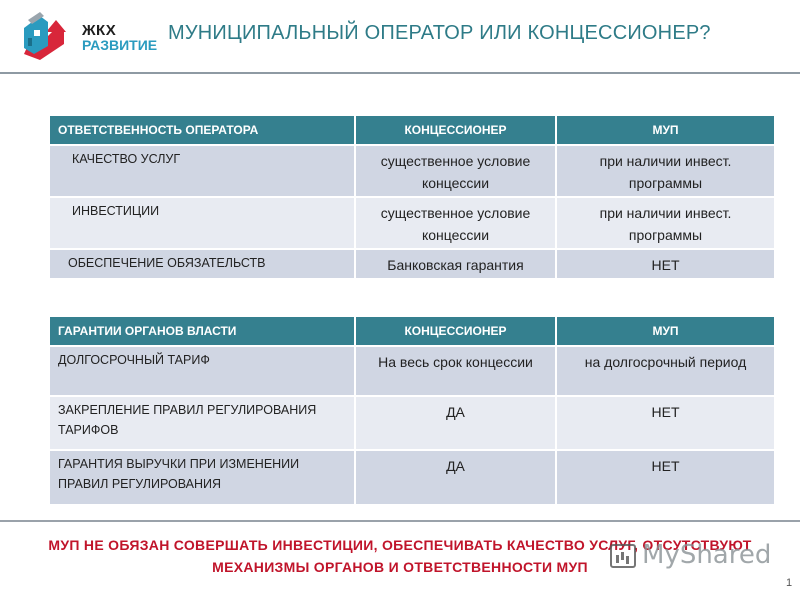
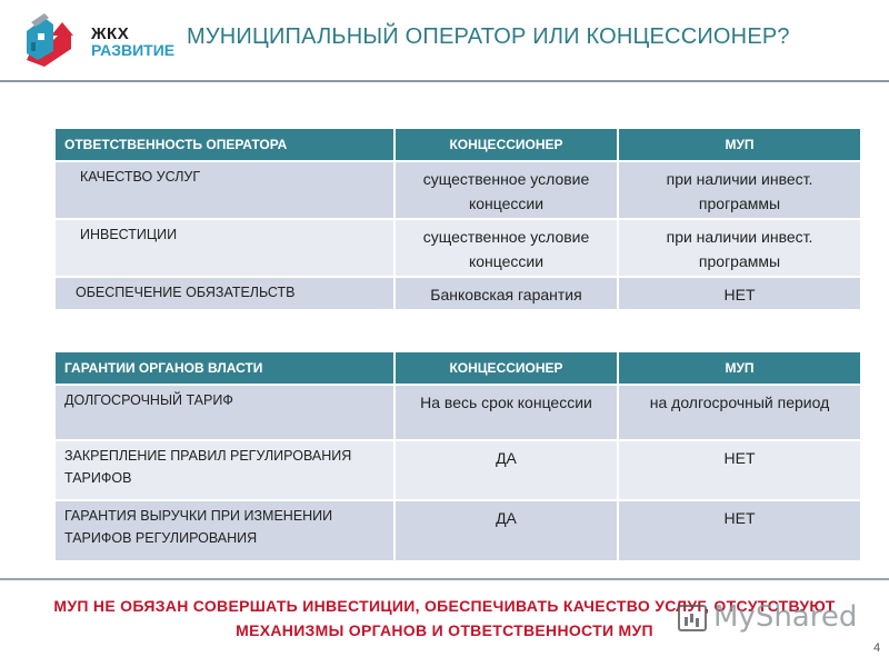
  ЖКХ
  РАЗВИТИЕ
  МУНИЦИПАЛЬНЫЙ ОПЕРАТОР ИЛИ КОНЦЕССИОНЕР?
  ОТВЕТСТВЕННОСТЬ ОПЕРАТОРА	КОНЦЕССИОНЕР	МУП
  КАЧЕСТВО УСЛУГ	существенное условие концессии	при наличии инвест. программы
  ИНВЕСТИЦИИ	существенное условие концессии	при наличии инвест. программы
  ОБЕСПЕЧЕНИЕ ОБЯЗАТЕЛЬСТВ	Банковская гарантия	НЕТ
  ГАРАНТИИ ОРГАНОВ ВЛАСТИ	КОНЦЕССИОНЕР	МУП
  ДОЛГОСРОЧНЫЙ ТАРИФ	На весь срок концессии	на долгосрочный период
  ЗАКРЕПЛЕНИЕ ПРАВИЛ РЕГУЛИРОВАНИЯ ТАРИФОВ	ДА	НЕТ
- ГАРАНТИЯ ВЫРУЧКИ ПРИ ИЗМЕНЕНИИ ПРАВИЛ РЕГУЛИРОВАНИЯ	ДА	НЕТ
+ ГАРАНТИЯ ВЫРУЧКИ ПРИ ИЗМЕНЕНИИ ТАРИФОВ РЕГУЛИРОВАНИЯ	ДА	НЕТ
  МУП НЕ ОБЯЗАН СОВЕРШАТЬ ИНВЕСТИЦИИ, ОБЕСПЕЧИВАТЬ КАЧЕСТВО УСЛУГ, ОТСУТСТВУЮТ
  МЕХАНИЗМЫ ОРГАНОВ И ОТВЕТСТВЕННОСТИ МУП
  MyShared
- 1
+ 4
